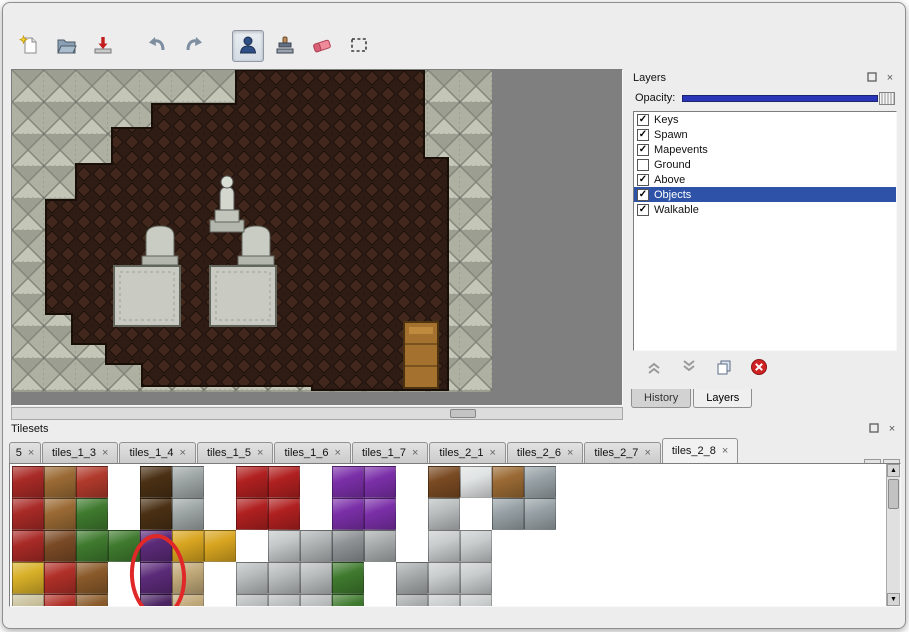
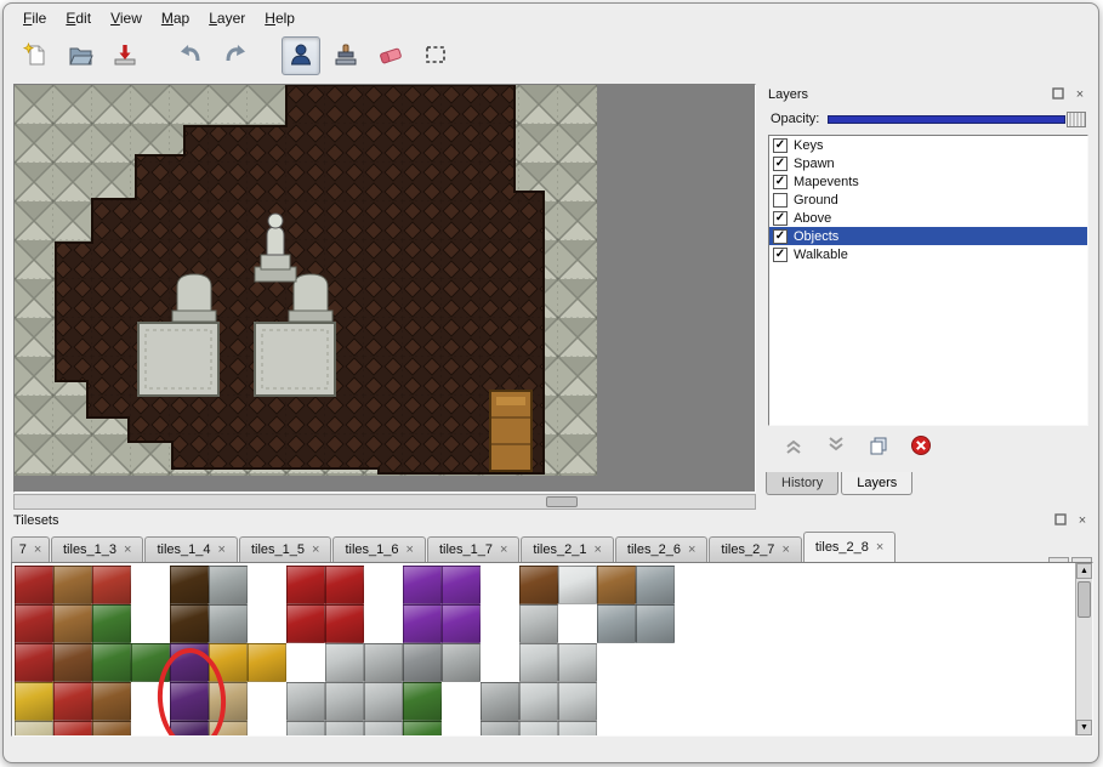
+ File
+ Edit
+ View
+ Map
+ Layer
+ Help
  Layers
  ×
  Opacity:
  ✓
  Keys
  ✓
  Spawn
  ✓
  Mapevents
  Ground
  ✓
  Above
  ✓
  Objects
  ✓
  Walkable
  History
  Layers
  Tilesets
  ×
- 5
+ 7
  ×
  tiles_1_3
  ×
  tiles_1_4
  ×
  tiles_1_5
  ×
  tiles_1_6
  ×
  tiles_1_7
  ×
  tiles_2_1
  ×
  tiles_2_6
  ×
  tiles_2_7
  ×
  tiles_2_8
  ×
